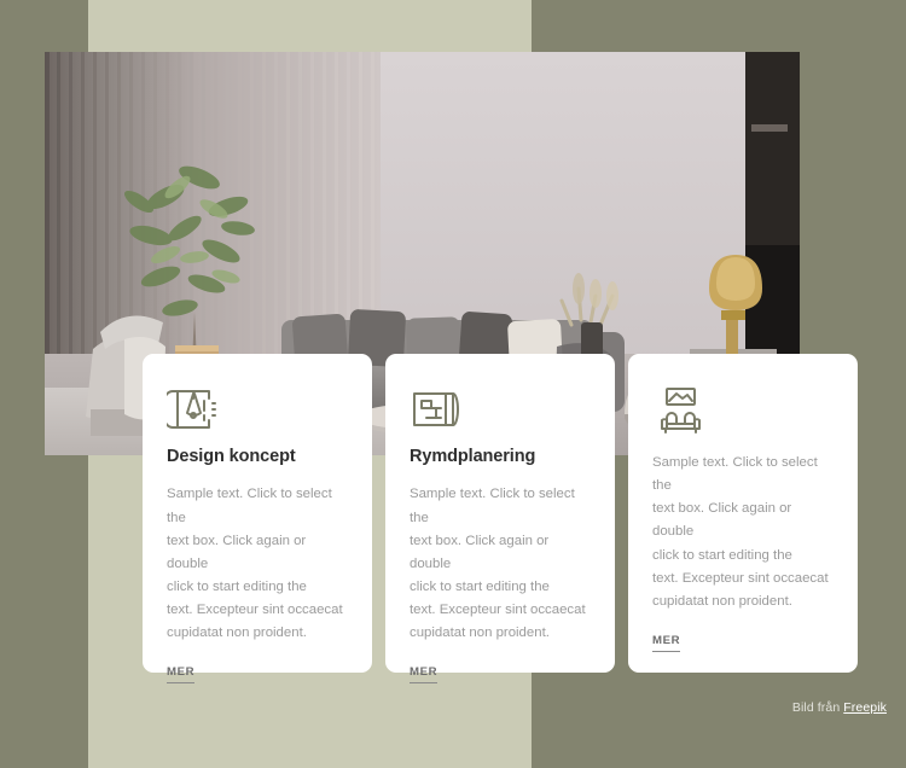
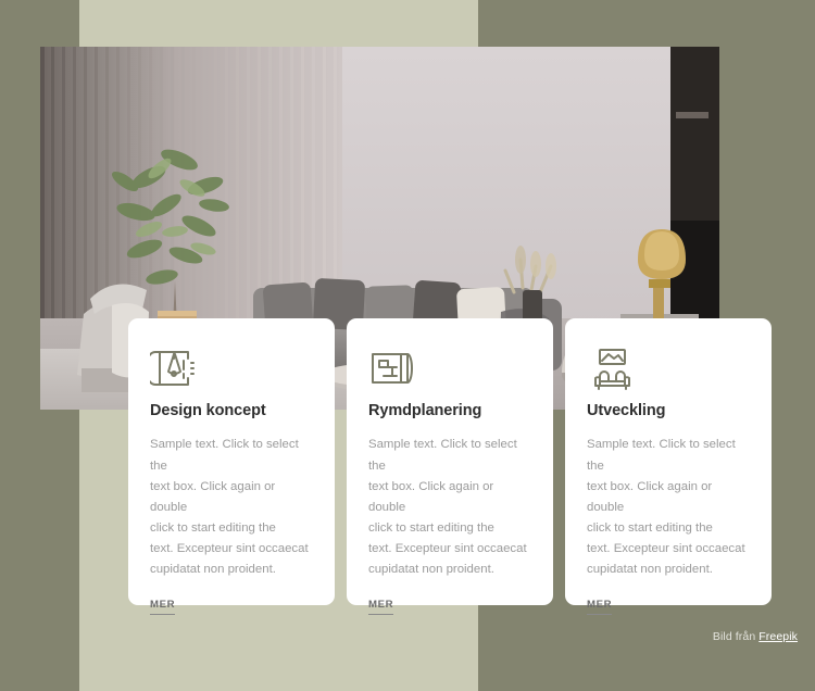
  Design koncept
  Sample text. Click to select the
  text box. Click again or double
  click to start editing the
  text. Excepteur sint occaecat
  cupidatat non proident.
  MER
  Rymdplanering
  Sample text. Click to select the
  text box. Click again or double
  click to start editing the
  text. Excepteur sint occaecat
  cupidatat non proident.
  MER
+ Utveckling
  Sample text. Click to select the
  text box. Click again or double
  click to start editing the
  text. Excepteur sint occaecat
  cupidatat non proident.
  MER
  Bild från Freepik
